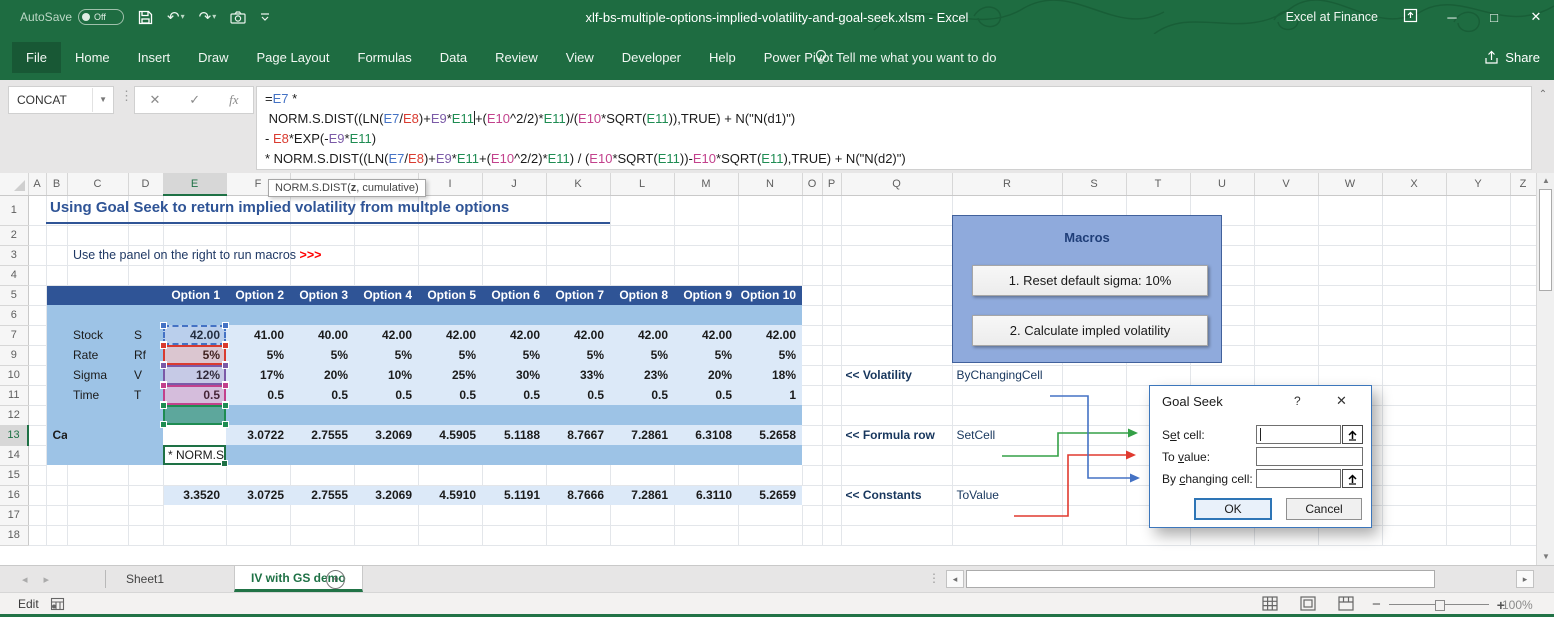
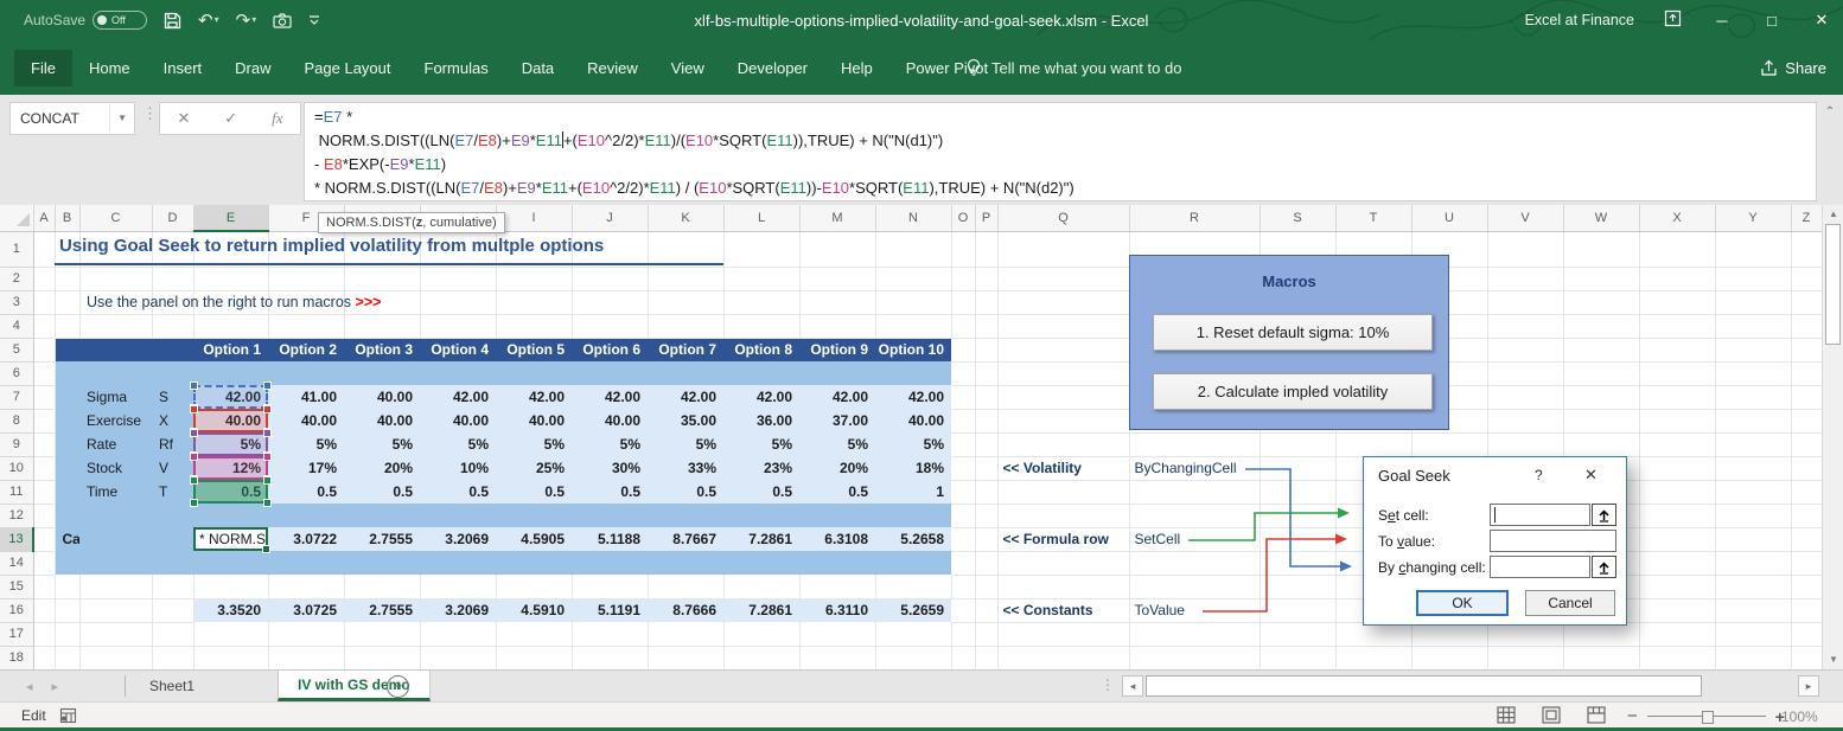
  AutoSave
  Off
  ↶
  ▾
  ↷
  ▾
  xlf-bs-multiple-options-implied-volatility-and-goal-seek.xlsm - Excel
  Excel at Finance
  ─
  □
  ✕
  File
  Home
  Insert
  Draw
  Page Layout
  Formulas
  Data
  Review
  View
  Developer
  Help
  Power Pivot
  Tell me what you want to do
  Share
  CONCAT
  ▼
  ⋮
  ✕
  ✓
  fx
  =E7 *
  NORM.S.DIST((LN(E7/E8)+E9*E11+(E10^2/2)*E11)/(E10*SQRT(E11)),TRUE) + N("N(d1)")
  - E8*EXP(-E9*E11)
  * NORM.S.DIST((LN(E7/E8)+E9*E11+(E10^2/2)*E11) / (E10*SQRT(E11))-E10*SQRT(E11),TRUE) + N("N(d2)")
  ⌃
  	A	B	C	D	E	F			I	J	K	L	M	N	O	P	Q	R	S	T	U	V	W	X	Y	Z
  1
  2
  3
  4
  5					Option 1	Option 2	Option 3	Option 4	Option 5	Option 6	Option 7	Option 8	Option 9	Option 10
  6
- 7			Stock	S	42.00	41.00	40.00	42.00	42.00	42.00	42.00	42.00	42.00	42.00
+ 7			Sigma	S	42.00	41.00	40.00	42.00	42.00	42.00	42.00	42.00	42.00	42.00
+ 8			Exercise	X	40.00	40.00	40.00	40.00	40.00	40.00	35.00	36.00	37.00	40.00
  9			Rate	Rf	5%	5%	5%	5%	5%	5%	5%	5%	5%	5%
- 10			Sigma	V	12%	17%	20%	10%	25%	30%	33%	23%	20%	18%			<< Volatility	ByChangingCell
+ 10			Stock	V	12%	17%	20%	10%	25%	30%	33%	23%	20%	18%			<< Volatility	ByChangingCell
  11			Time	T	0.5	0.5	0.5	0.5	0.5	0.5	0.5	0.5	0.5	1
  12
  13		Ca				3.0722	2.7555	3.2069	4.5905	5.1188	8.7667	7.2861	6.3108	5.2658			<< Formula row	SetCell
  14
  15
  16					3.3520	3.0725	2.7555	3.2069	4.5910	5.1191	8.7666	7.2861	6.3110	5.2659			<< Constants	ToValue
  17
  18
  Using Goal Seek to return implied volatility from multple options
  Use the panel on the right to run macros >>>
  NORM.S.DIST(z, cumulative)
  * NORM.S
  Macros
  1. Reset default sigma: 10%
  2. Calculate impled volatility
  Goal Seek
  ?
  ✕
  Set cell:
  To value:
  By changing cell:
  OK
  Cancel
  ▲
  ▼
  ◂
  ▸
  Sheet1
  IV with GS demo
  +
  ⋮
  ◂
  ▸
  Edit
  −
  +
  100%
